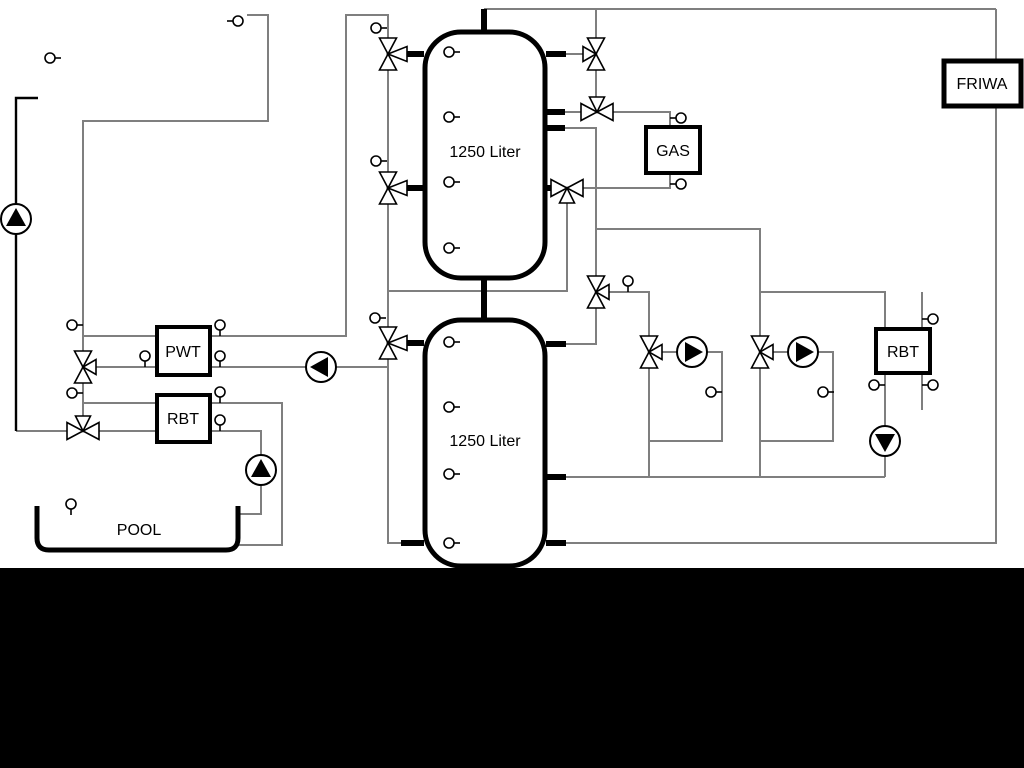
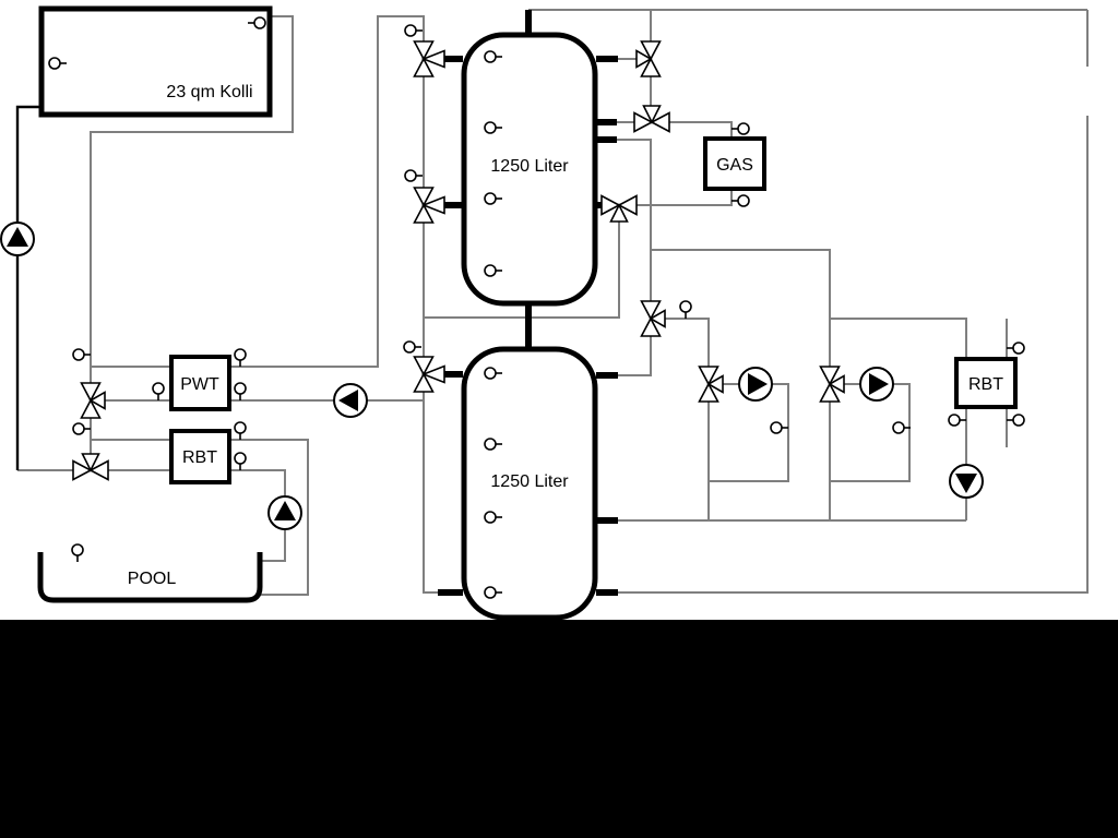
+ 23 qm Kolli
  1250 Liter
  1250 Liter
  GAS
- FRIWA
  PWT
  RBT
  RBT
  POOL
